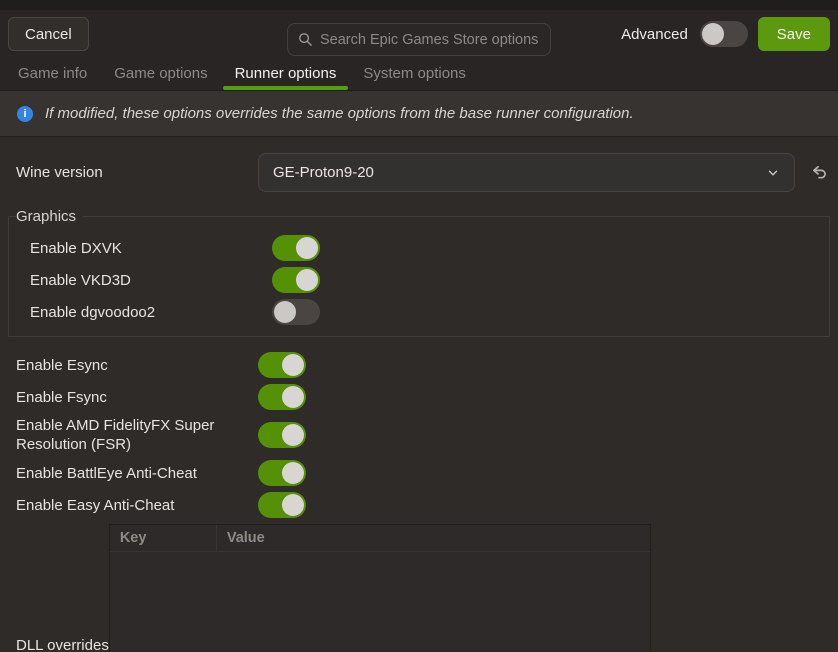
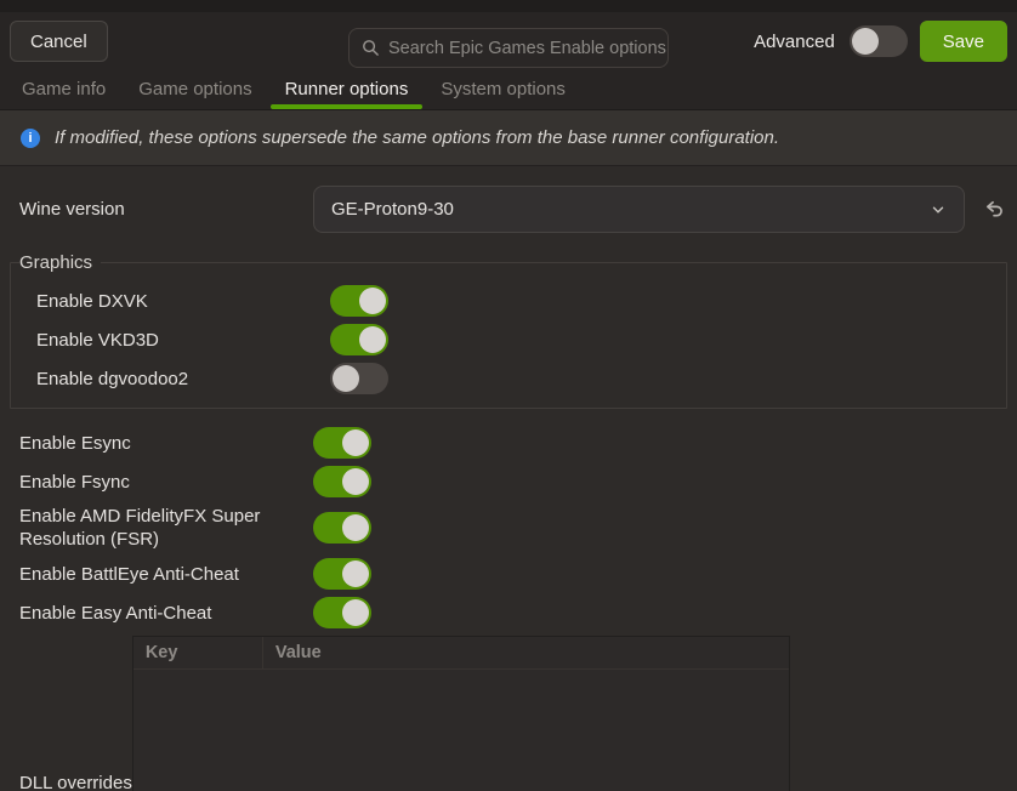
  Cancel
- Search Epic Games Store options
+ Search Epic Games Enable options
  Advanced
  Save
  Game info
  Game options
  Runner options
  System options
  i
- If modified, these options overrides the same options from the base runner configuration.
+ If modified, these options supersede the same options from the base runner configuration.
  Wine version
- GE-Proton9-20
+ GE-Proton9-30
  Graphics
  Enable DXVK
  Enable VKD3D
  Enable dgvoodoo2
  Enable Esync
  Enable Fsync
  Enable AMD FidelityFX Super Resolution (FSR)
  Enable BattlEye Anti-Cheat
  Enable Easy Anti-Cheat
  DLL overrides
  Key
  Value
